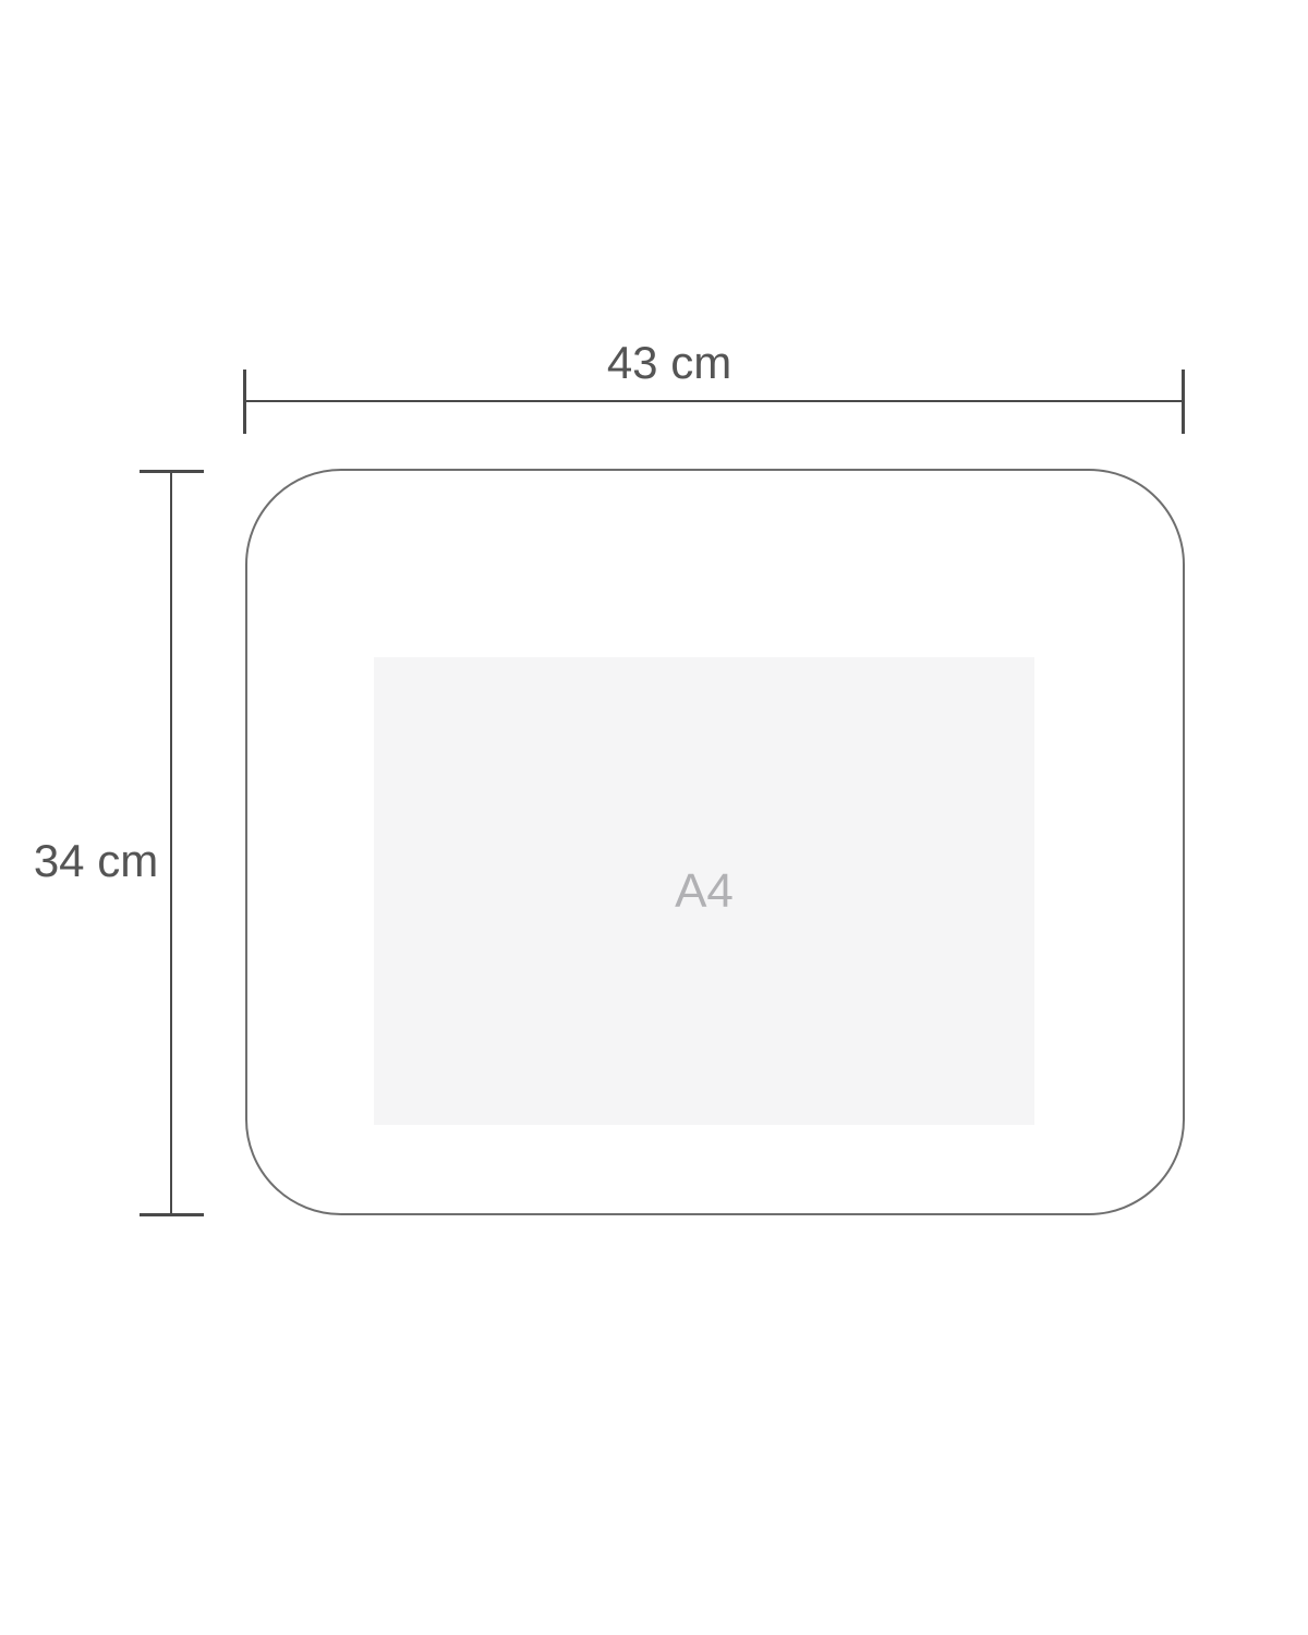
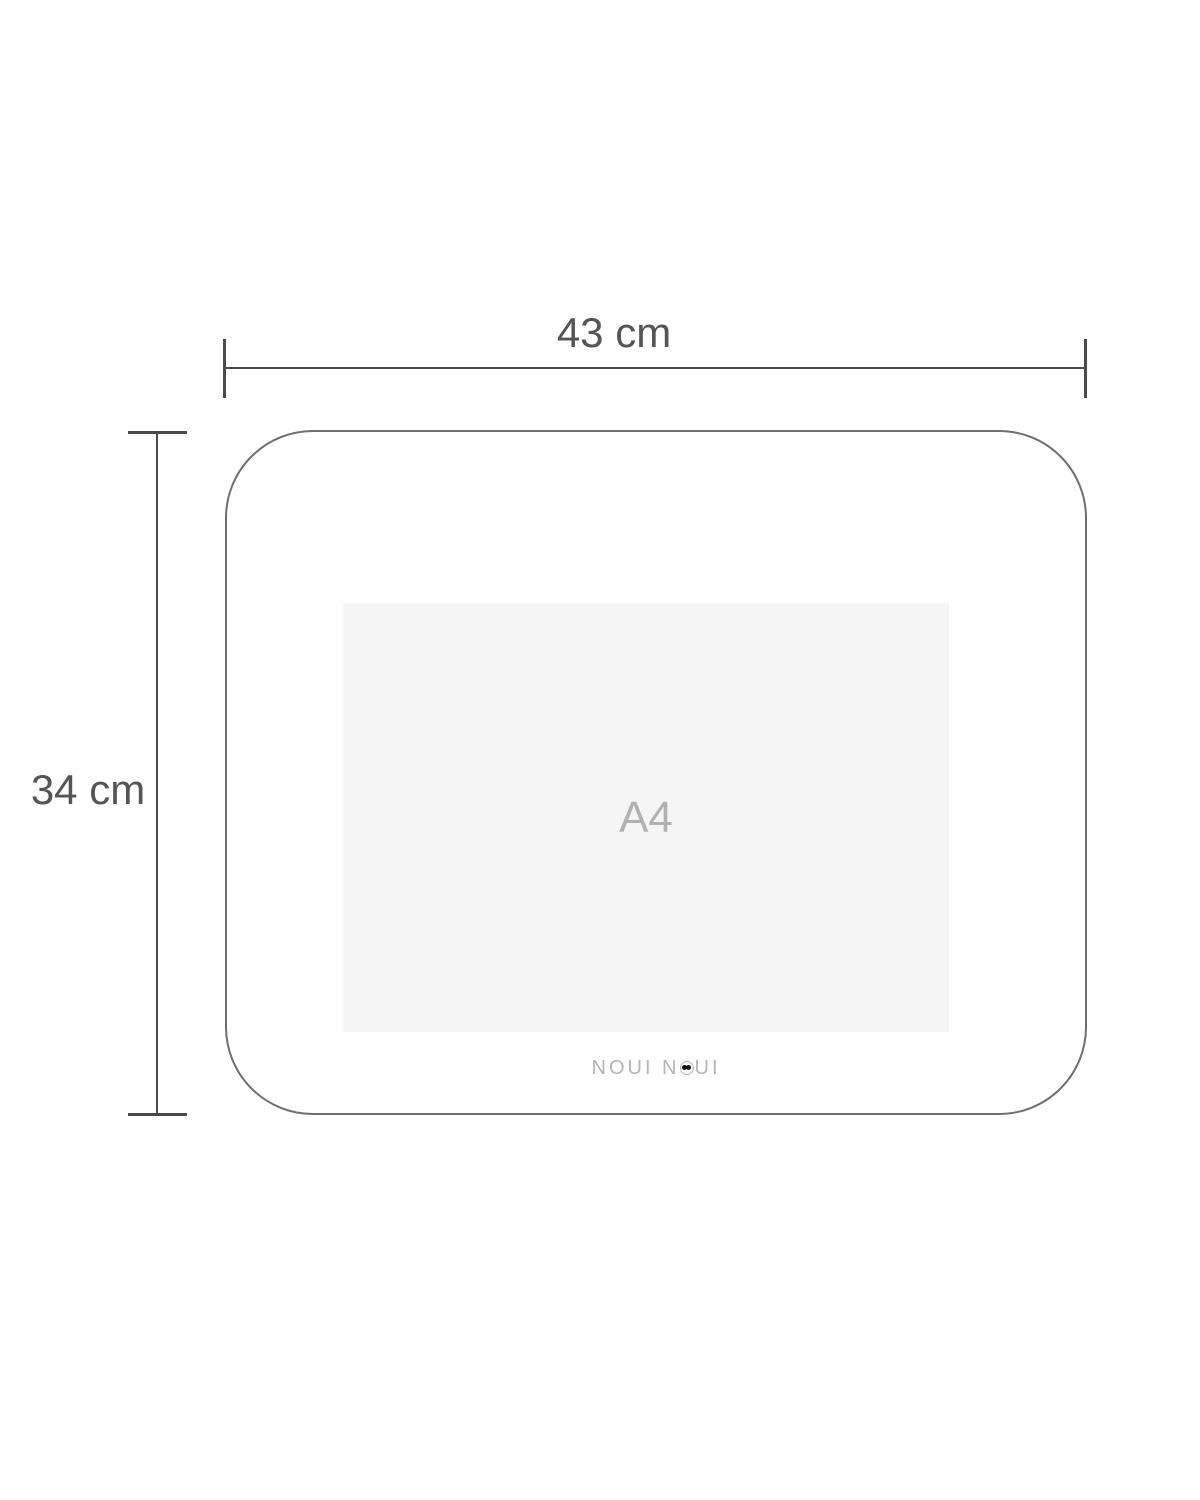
  43 cm
  34 cm
  A4
+ NOUI N UI
